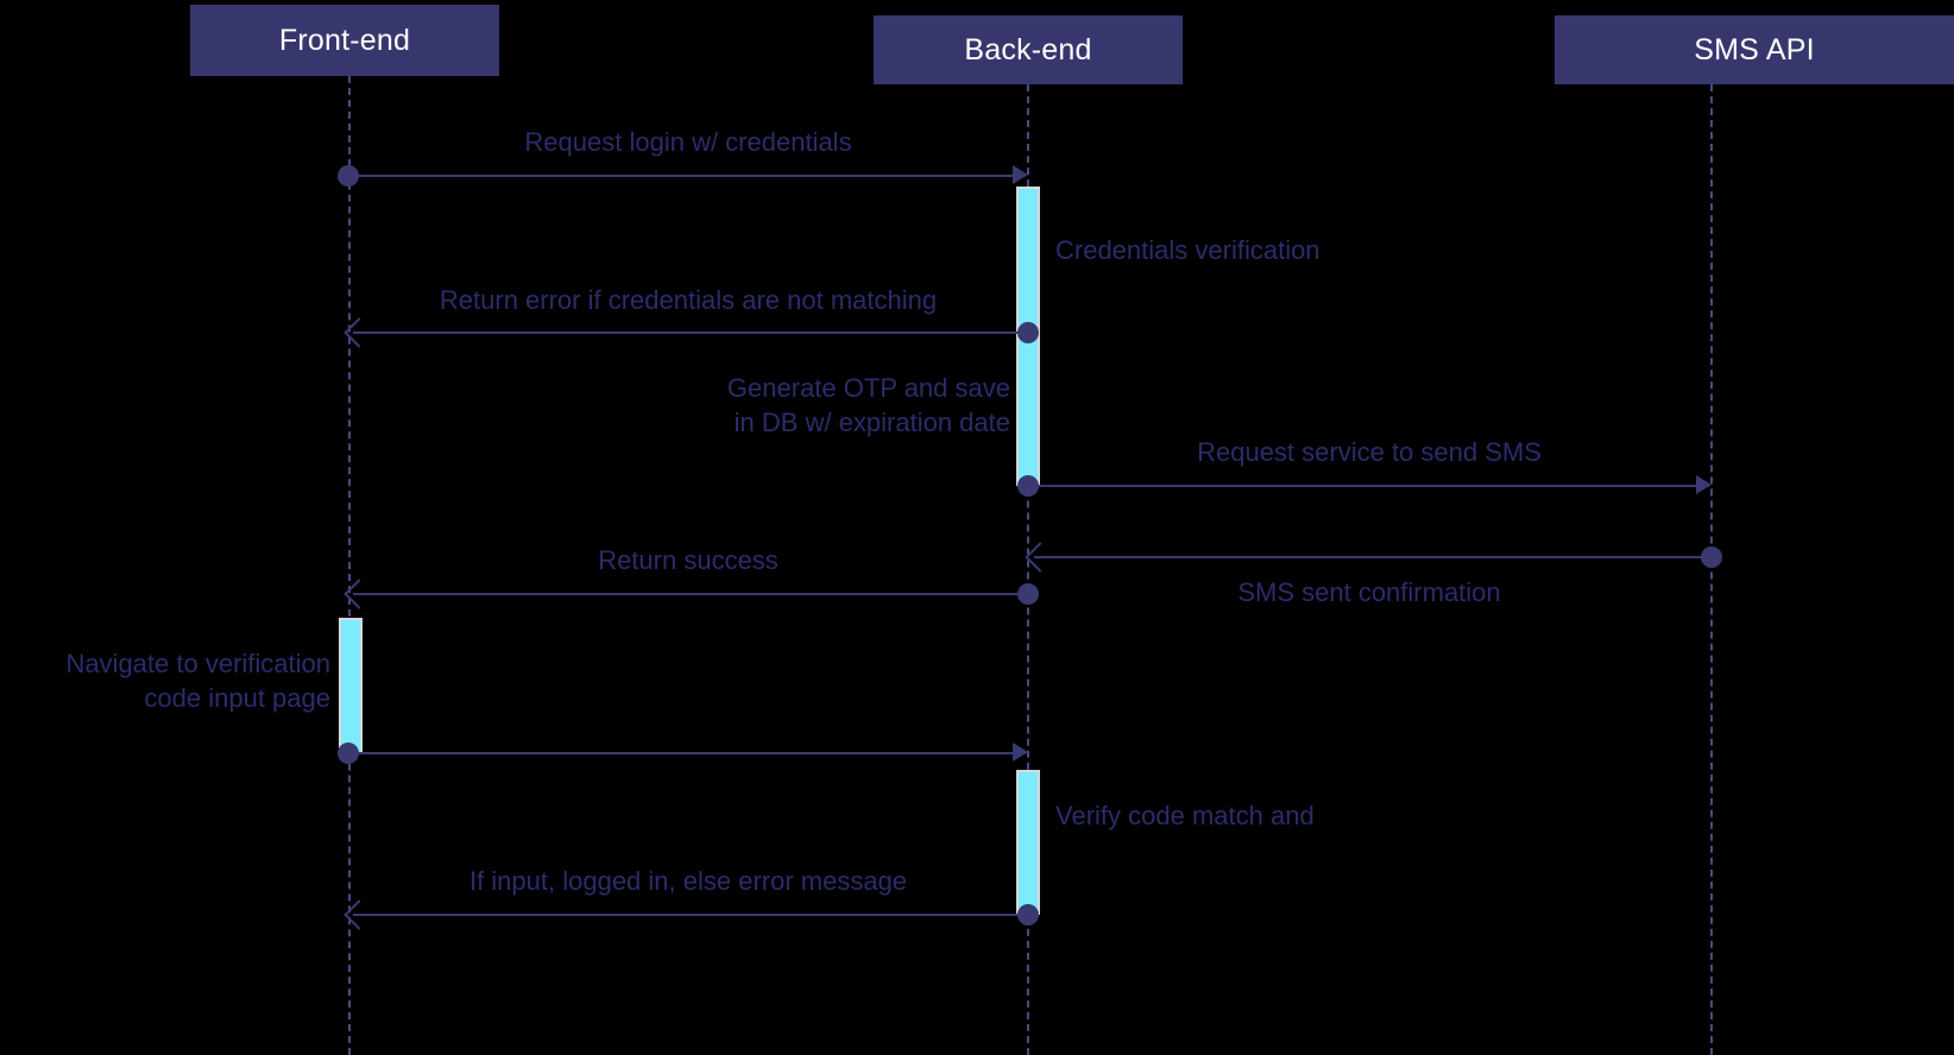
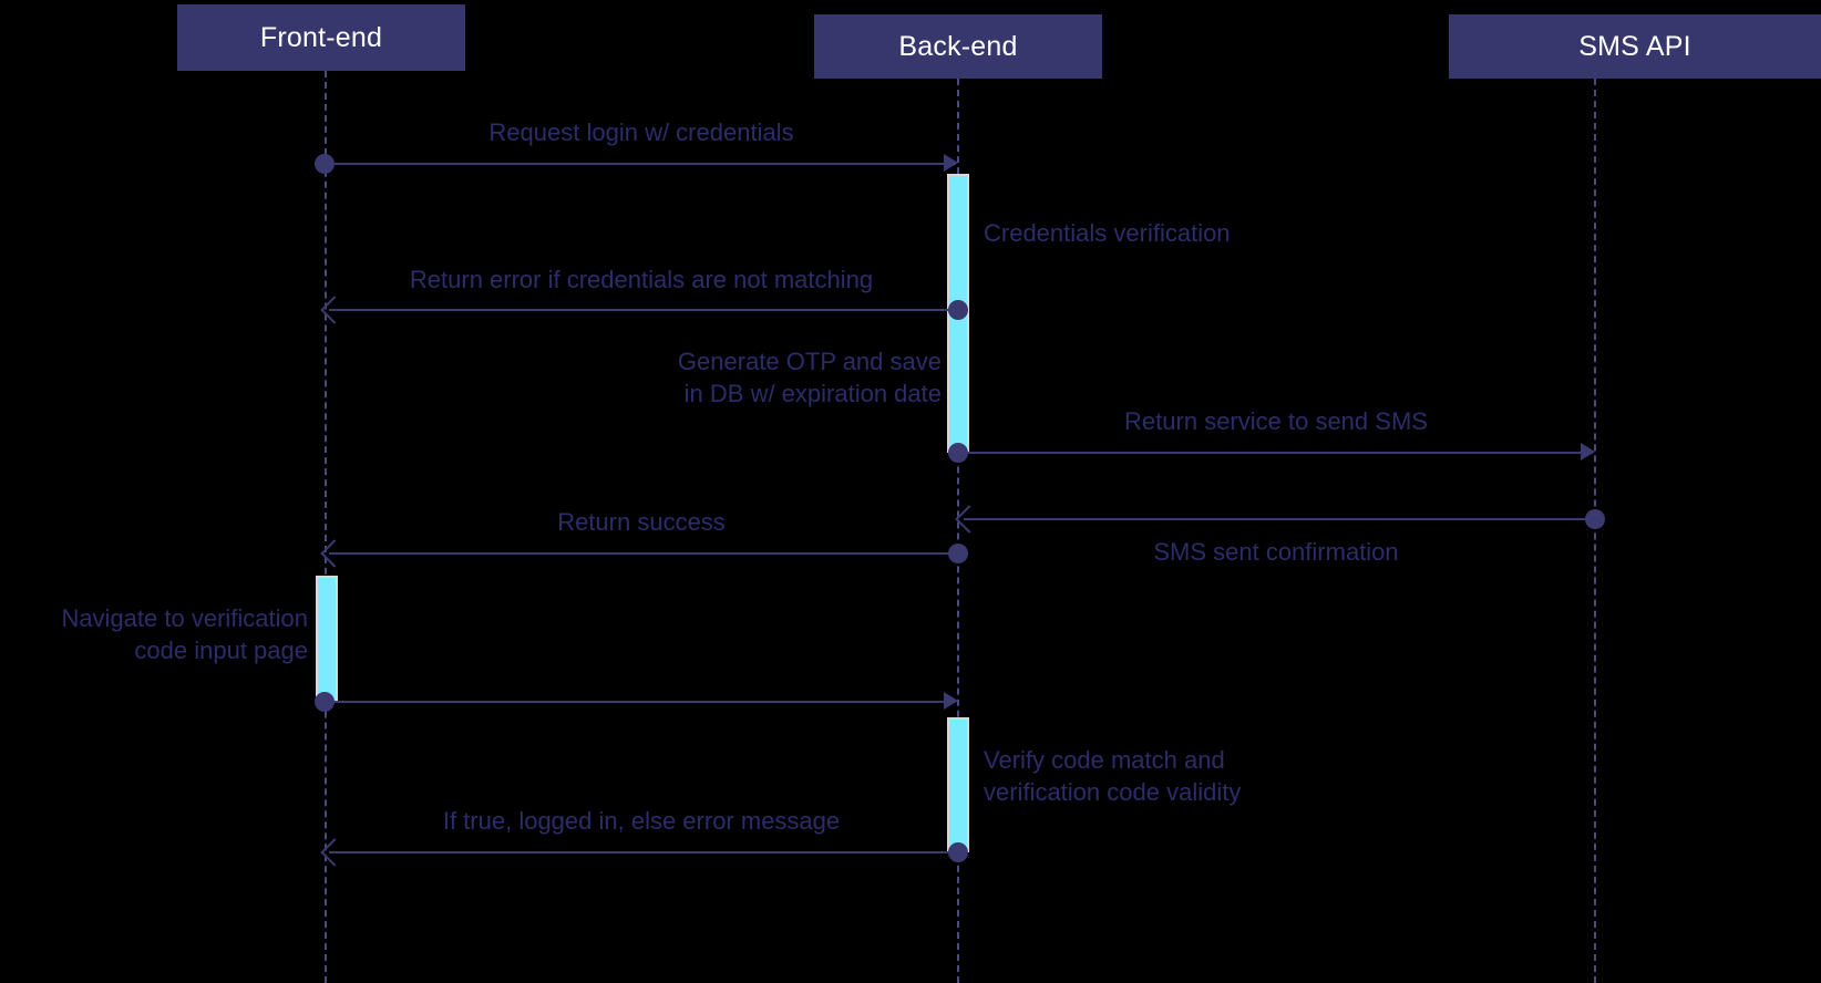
  Front-end
  Back-end
  SMS API
  Request login w/ credentials
  Credentials verification
  Return error if credentials are not matching
  Generate OTP and save
  in DB w/ expiration date
- Request service to send SMS
+ Return service to send SMS
  SMS sent confirmation
  Return success
  Navigate to verification
  code input page
  Verify code match and
+ verification code validity
- If input, logged in, else error message
+ If true, logged in, else error message
